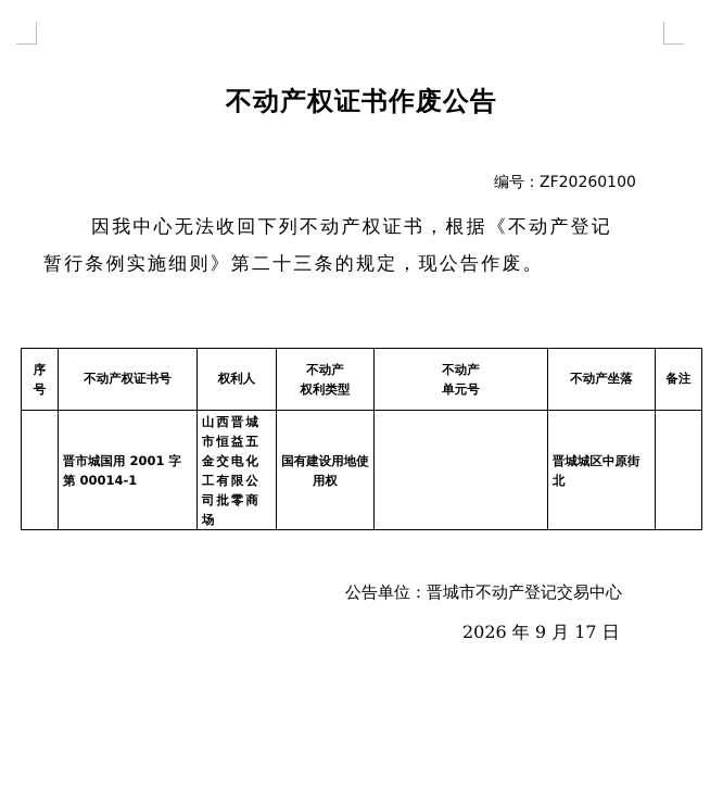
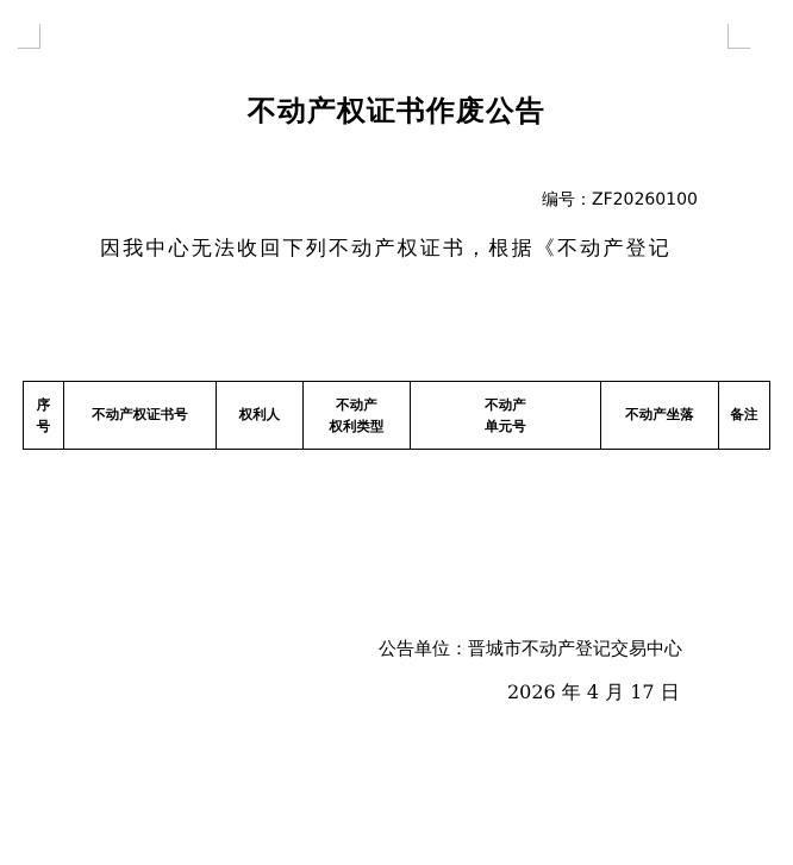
  不动产权证书作废公告
  编号：ZF20260100
  因我中心无法收回下列不动产权证书，根据《不动产登记
- 暂行条例实施细则》第二十三条的规定，现公告作废。
  序号	不动产权证书号	权利人	不动产权利类型	不动产单元号	不动产坐落	备注
- 	晋市城国用 2001 字第 00014-1	山西晋城市恒益五金交电化工有限公司批零商场	国有建设用地使用权		晋城城区中原街北
  公告单位：晋城市不动产登记交易中心
- 2026 年 9 月 17 日
+ 2026 年 4 月 17 日
